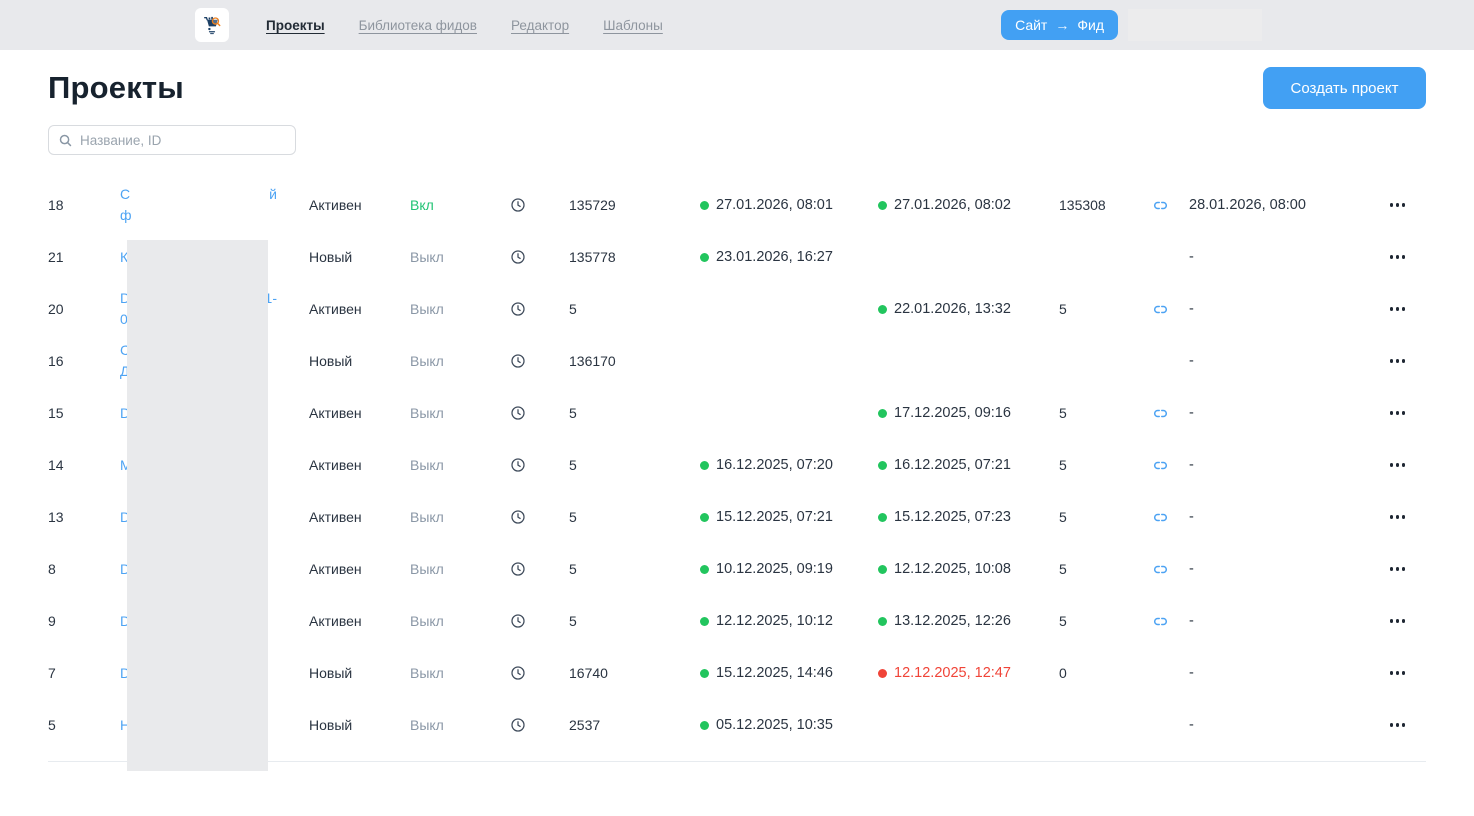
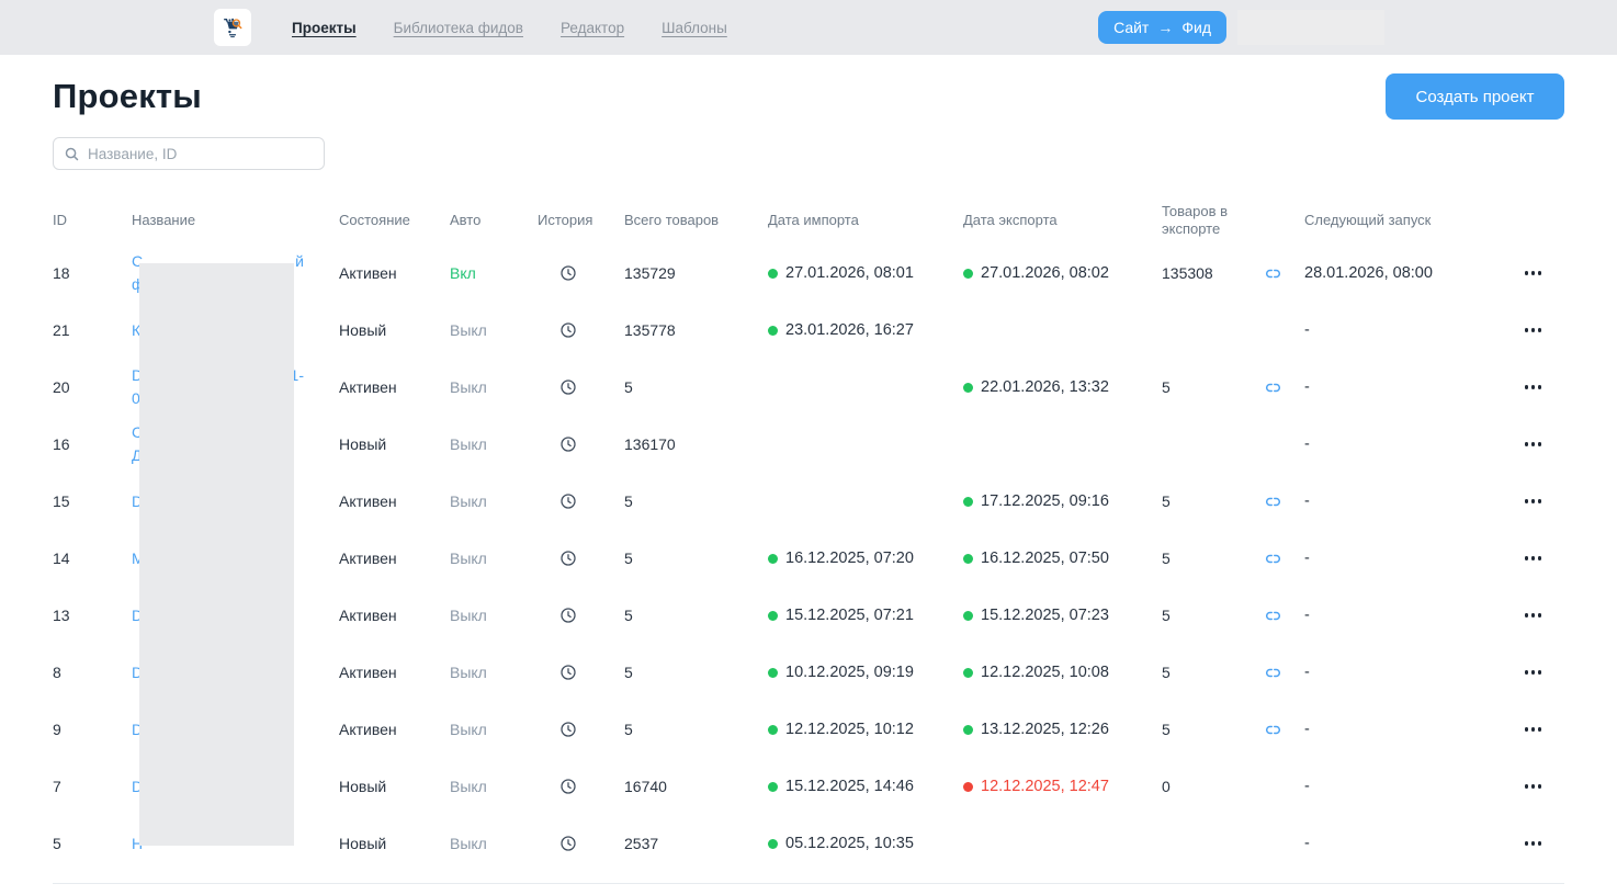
  Проекты
  Библиотека фидов
  Редактор
  Шаблоны
  Сайт
  →
  Фид
  Проекты
  Создать проект
  Название, ID
+ ID
+ Название
+ Состояние
+ Авто
+ История
+ Всего товаров
+ Дата импорта
+ Дата экспорта
+ Товаров в экспорте
+ Следующий запуск
  18
  С
  й
  ф
  Активен
  Вкл
  135729
  27.01.2026, 08:01
  27.01.2026, 08:02
  135308
  28.01.2026, 08:00
  21
  К
  Новый
  Выкл
  135778
  23.01.2026, 16:27
  -
  20
  D
  1-
  0
  Активен
  Выкл
  5
  22.01.2026, 13:32
  5
  -
  16
  С
  Д
  Новый
  Выкл
  136170
  -
  15
  D
  Активен
  Выкл
  5
  17.12.2025, 09:16
  5
  -
  14
  М
  Активен
  Выкл
  5
  16.12.2025, 07:20
- 16.12.2025, 07:21
+ 16.12.2025, 07:50
  5
  -
  13
  D
  Активен
  Выкл
  5
  15.12.2025, 07:21
  15.12.2025, 07:23
  5
  -
  8
  D
  Активен
  Выкл
  5
  10.12.2025, 09:19
  12.12.2025, 10:08
  5
  -
  9
  D
  Активен
  Выкл
  5
  12.12.2025, 10:12
  13.12.2025, 12:26
  5
  -
  7
  D
  Новый
  Выкл
  16740
  15.12.2025, 14:46
  12.12.2025, 12:47
  0
  -
  5
  Н
  Новый
  Выкл
  2537
  05.12.2025, 10:35
  -
